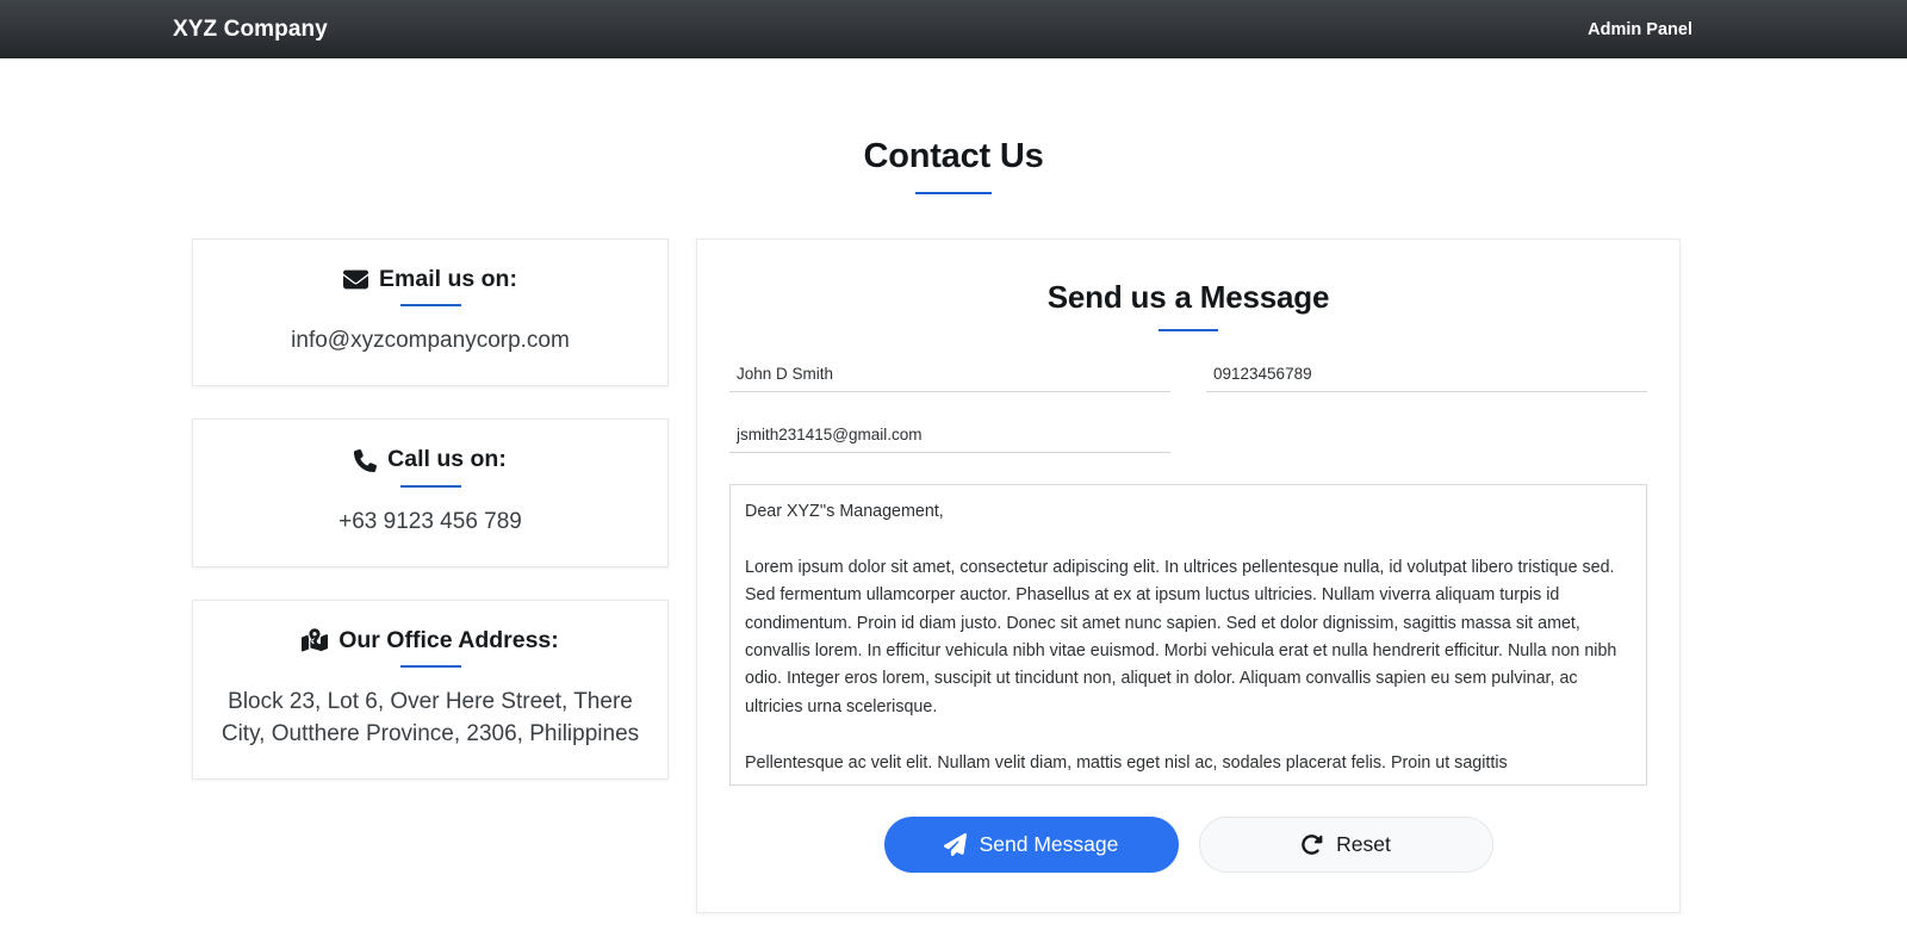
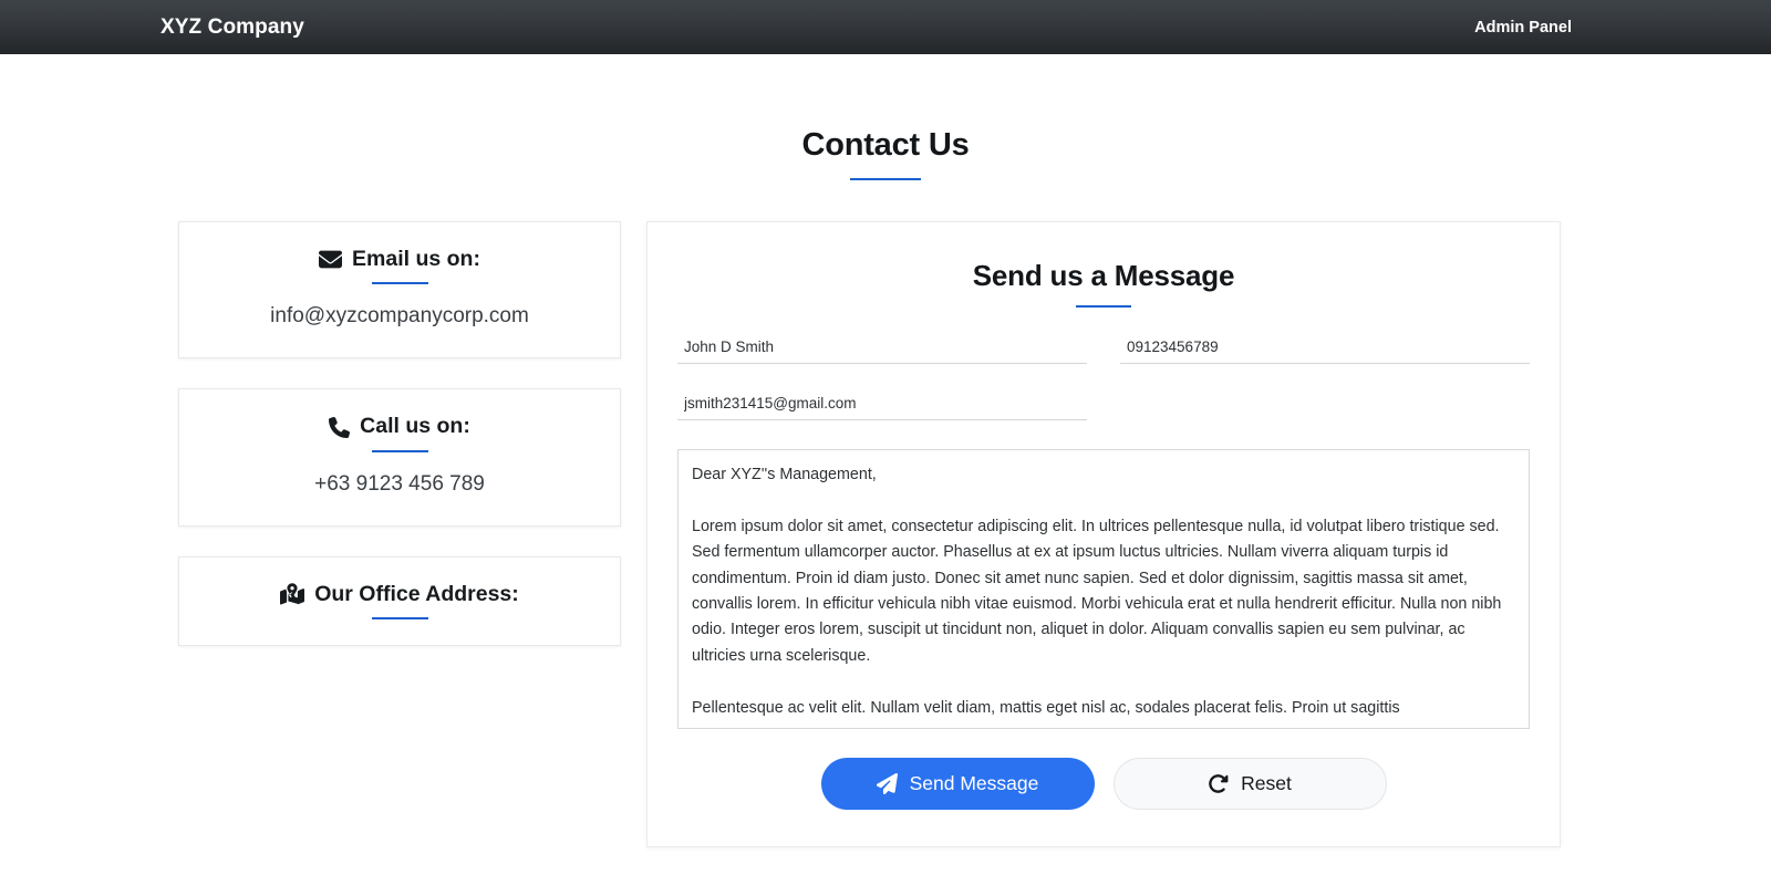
  XYZ Company
  Admin Panel
  Contact Us
  Email us on:
  info@xyzcompanycorp.com
  Call us on:
  +63 9123 456 789
  Our Office Address:
- Block 23, Lot 6, Over Here Street, There City, Outthere Province, 2306, Philippines
  Send us a Message
  John D Smith
  09123456789
  jsmith231415@gmail.com
  Dear XYZ''s Management,
  Send Message
  Reset
